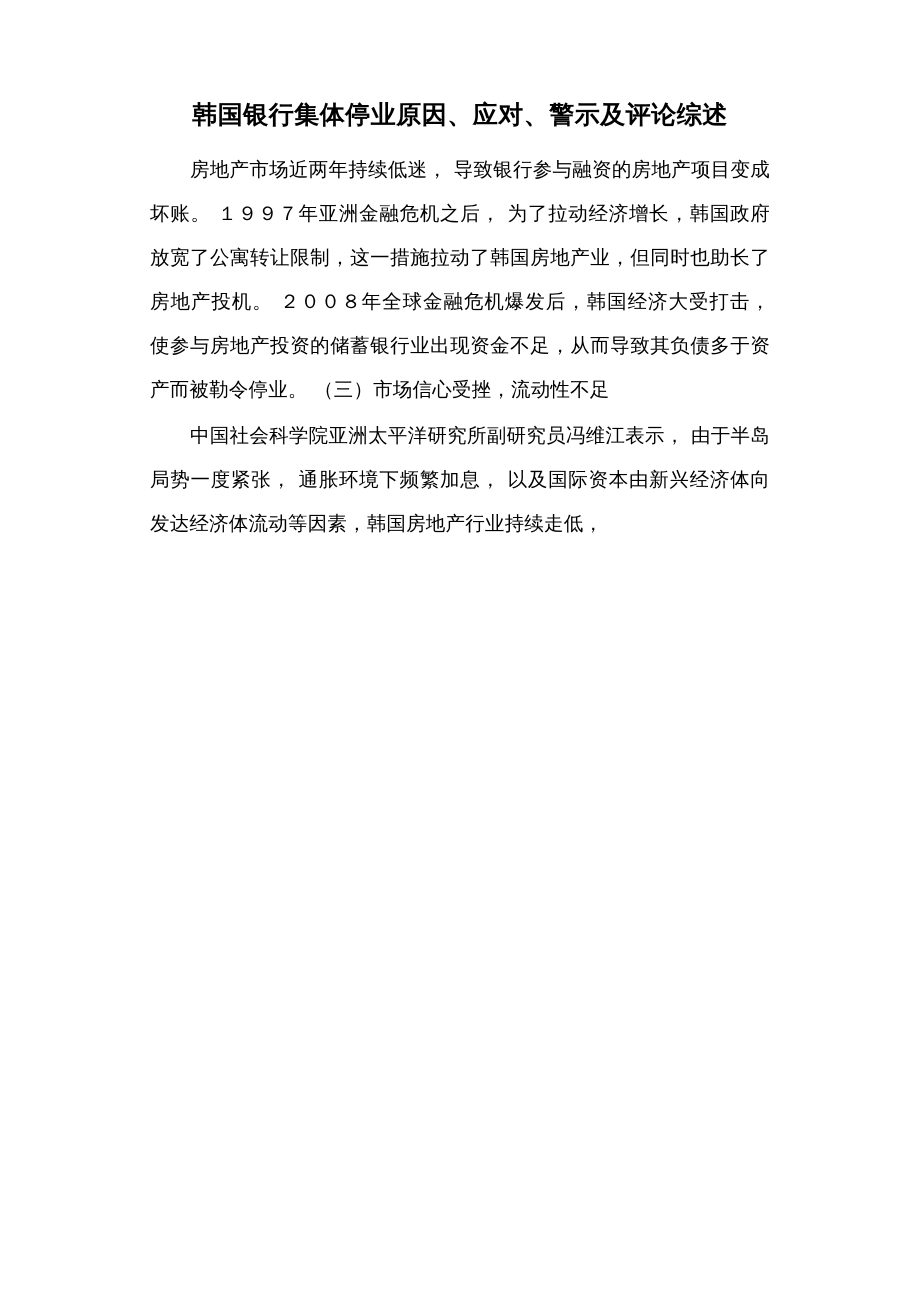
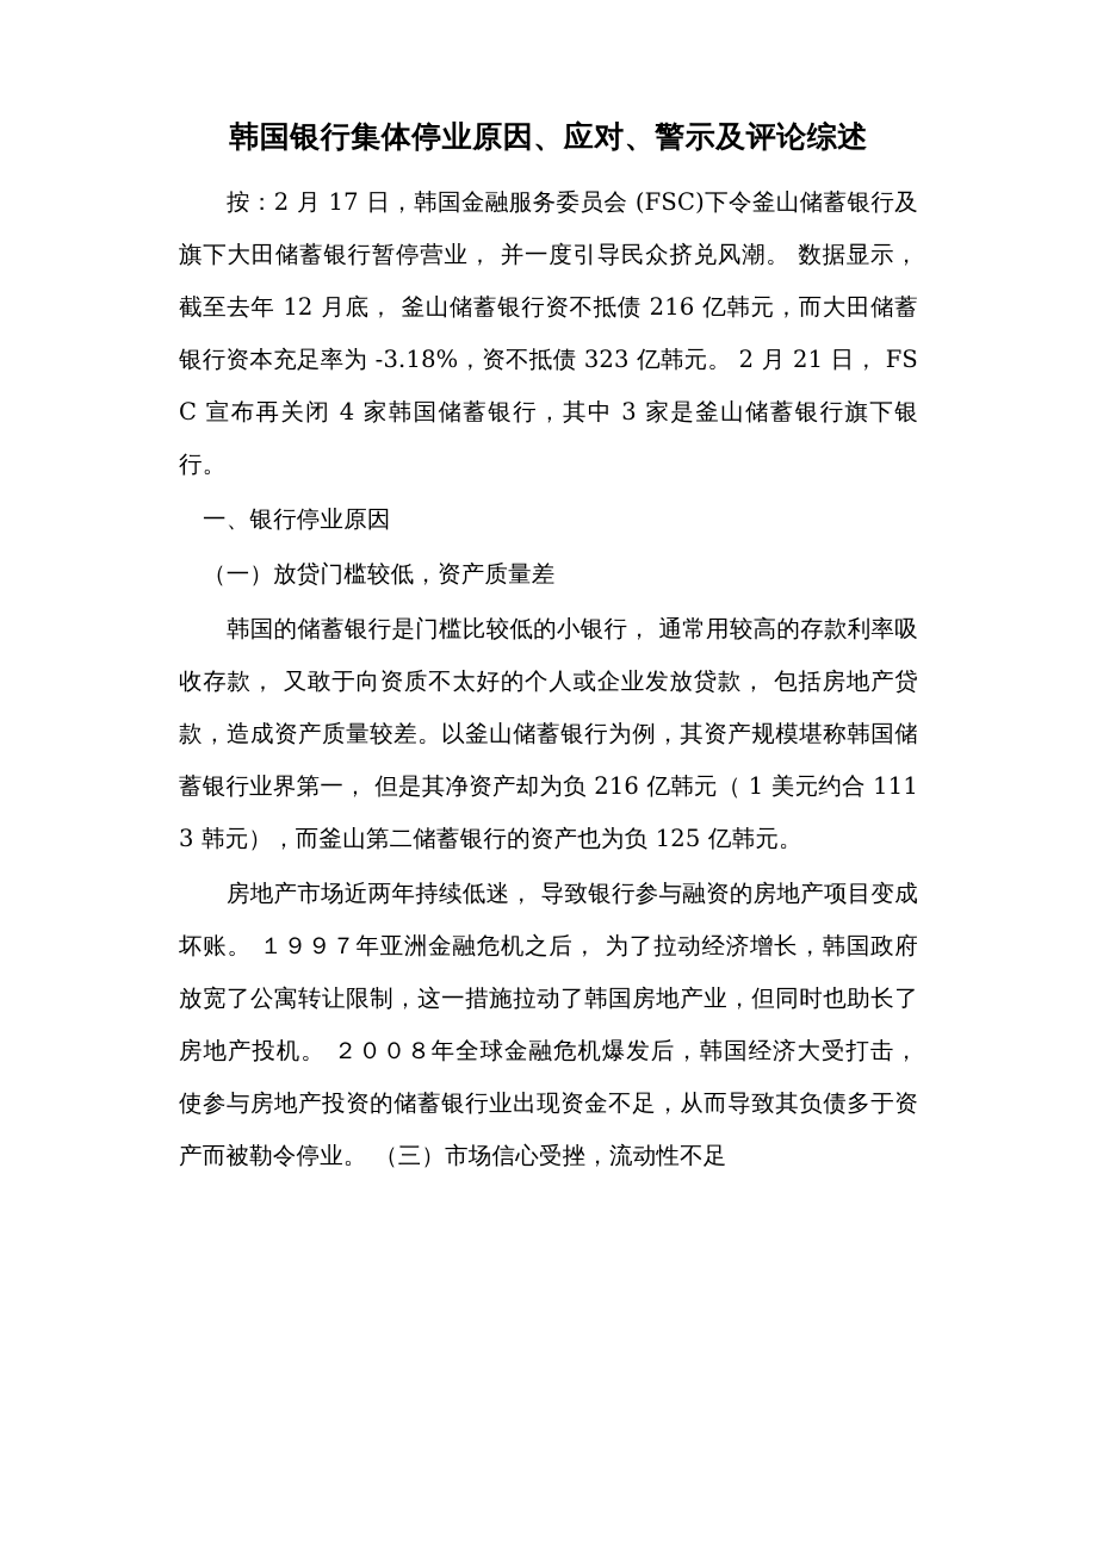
  韩国银行集体停业原因、应对、警示及评论综述
+ 按：2 月 17 日，韩国金融服务委员会 (FSC)下令釜山储蓄银行及旗下大田储蓄银行暂停营业， 并一度引导民众挤兑风潮。 数据显示， 截至去年 12 月底， 釜山储蓄银行资不抵债 216 亿韩元，而大田储蓄银行资本充足率为 -3.18%，资不抵债 323 亿韩元。 2 月 21 日， FSC 宣布再关闭 4 家韩国储蓄银行，其中 3 家是釜山储蓄银行旗下银行。
+ 一、银行停业原因
+ （一）放贷门槛较低，资产质量差
+ 韩国的储蓄银行是门槛比较低的小银行， 通常用较高的存款利率吸收存款， 又敢于向资质不太好的个人或企业发放贷款， 包括房地产贷款，造成资产质量较差。以釜山储蓄银行为例，其资产规模堪称韩国储蓄银行业界第一， 但是其净资产却为负 216 亿韩元（ 1 美元约合 1113 韩元），而釜山第二储蓄银行的资产也为负 125 亿韩元。
  房地产市场近两年持续低迷， 导致银行参与融资的房地产项目变成坏账。 １９９７年亚洲金融危机之后， 为了拉动经济增长，韩国政府放宽了公寓转让限制，这一措施拉动了韩国房地产业，但同时也助长了房地产投机。 ２００８年全球金融危机爆发后，韩国经济大受打击， 使参与房地产投资的储蓄银行业出现资金不足，从而导致其负债多于资产而被勒令停业。 （三）市场信心受挫，流动性不足
- 中国社会科学院亚洲太平洋研究所副研究员冯维江表示， 由于半岛局势一度紧张， 通胀环境下频繁加息， 以及国际资本由新兴经济体向发达经济体流动等因素，韩国房地产行业持续走低，
